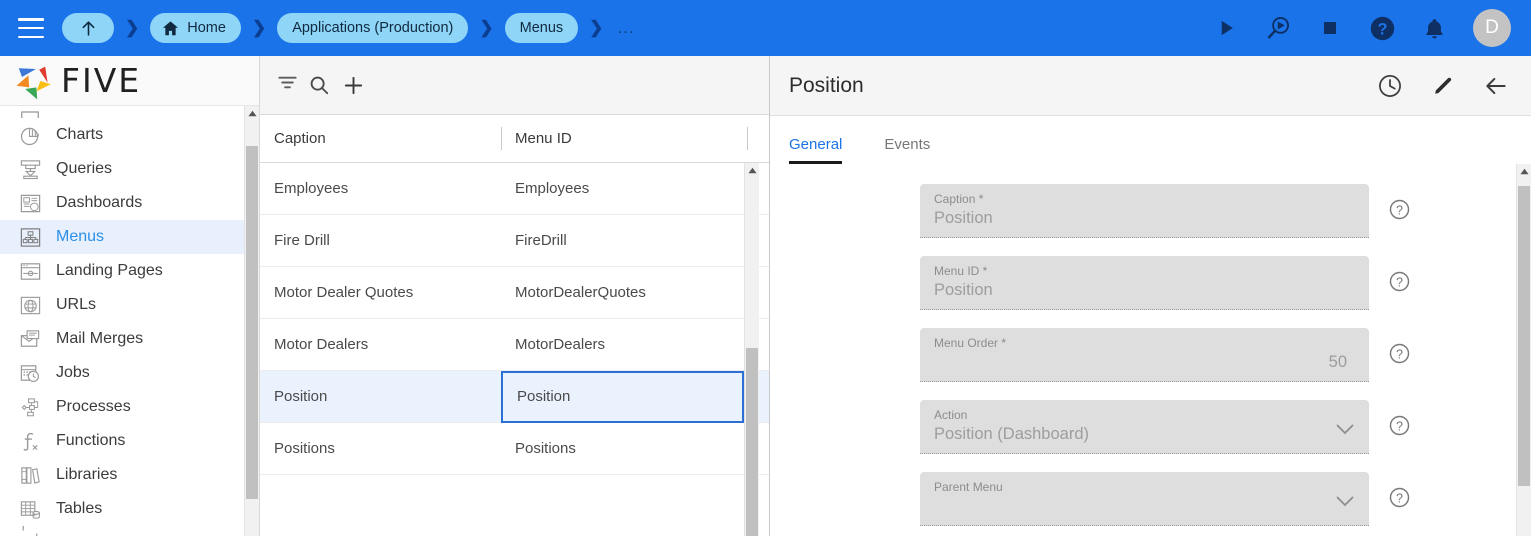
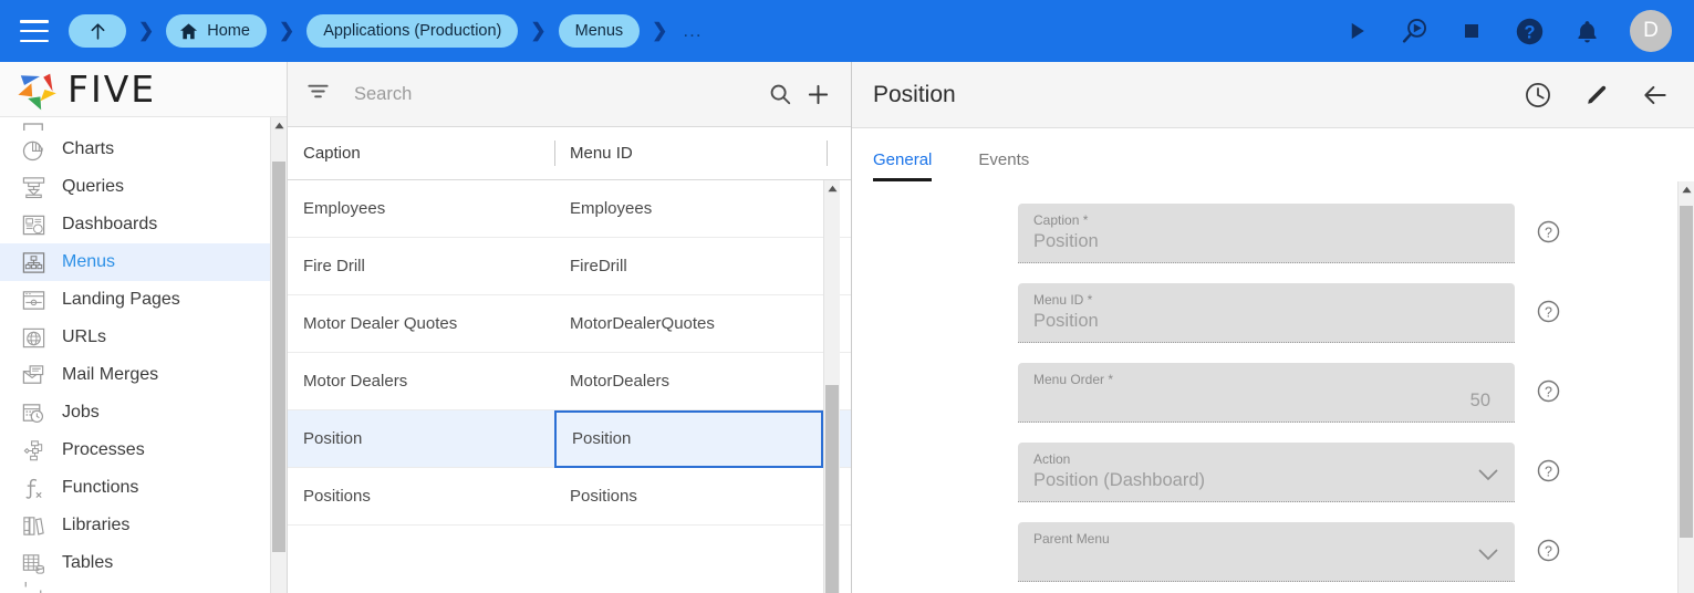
  ❯
  Home
  ❯
  Applications (Production)
  ❯
  Menus
  ❯
  ...
  ?
  D
  FIVE
  Charts
  Queries
  Dashboards
  Menus
  Landing Pages
  URLs
  Mail Merges
  Jobs
  Processes
  Functions
  Libraries
  Tables
+ Search
  Caption
  Menu ID
  Employees
  Employees
  Fire Drill
  FireDrill
  Motor Dealer Quotes
  MotorDealerQuotes
  Motor Dealers
  MotorDealers
  Position
  Position
  Positions
  Positions
  Position
  General
  Events
  Caption *
  Position
  ?
  Menu ID *
  Position
  ?
  Menu Order *
  50
  ?
  Action
  Position (Dashboard)
  ?
  Parent Menu
  ?
